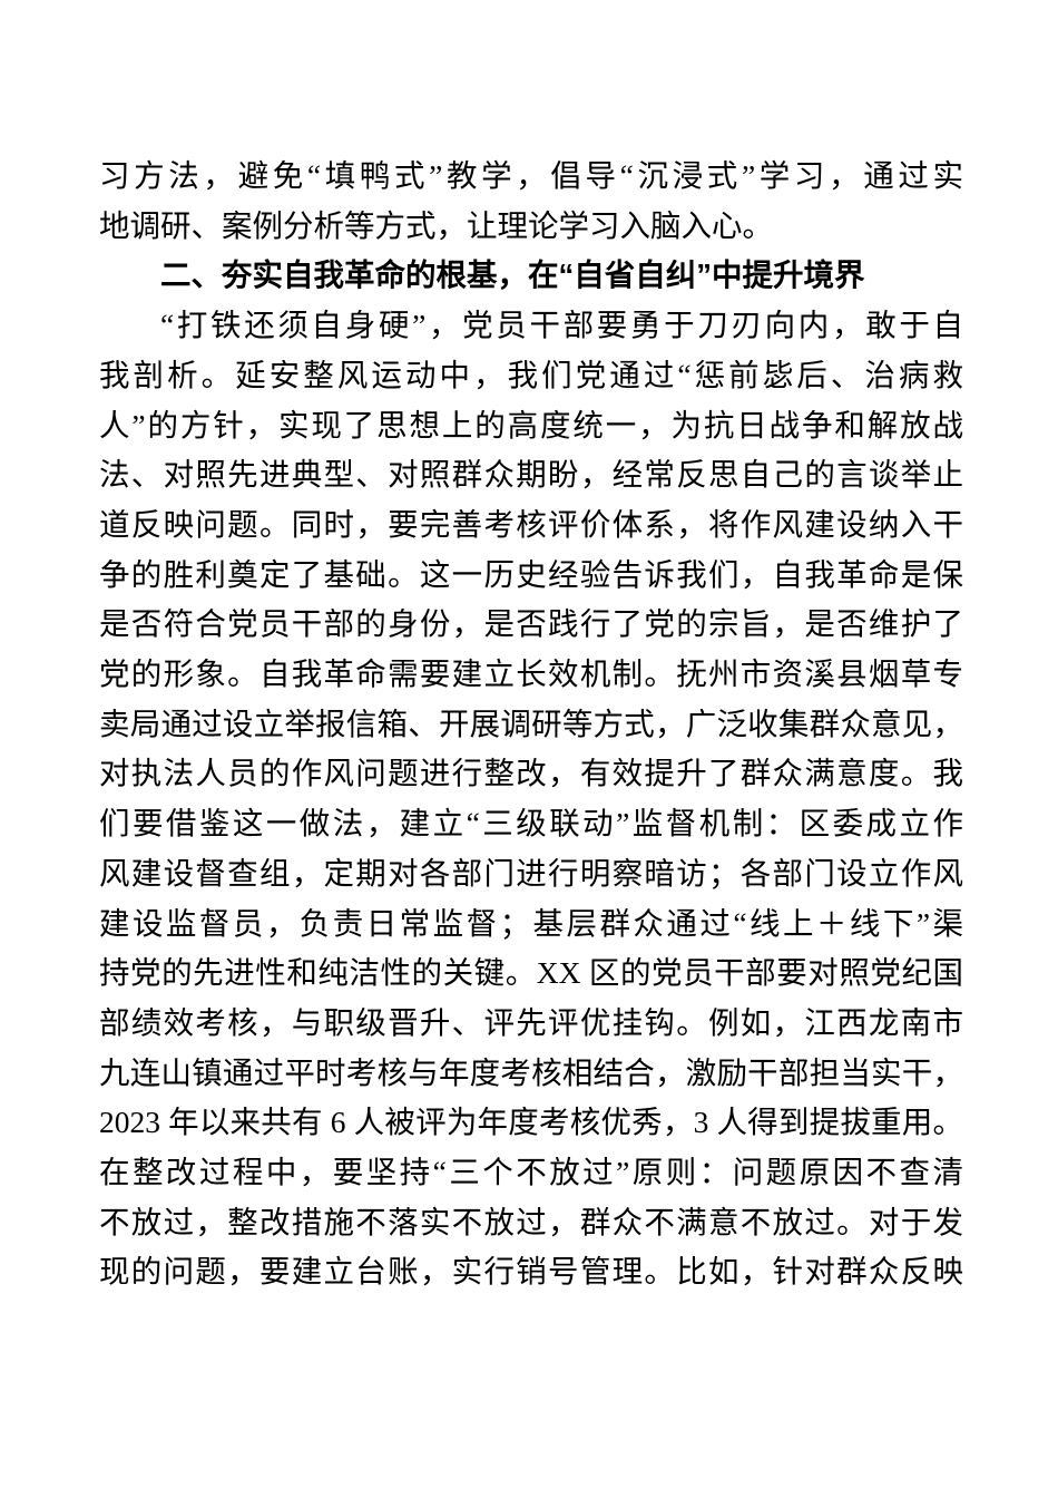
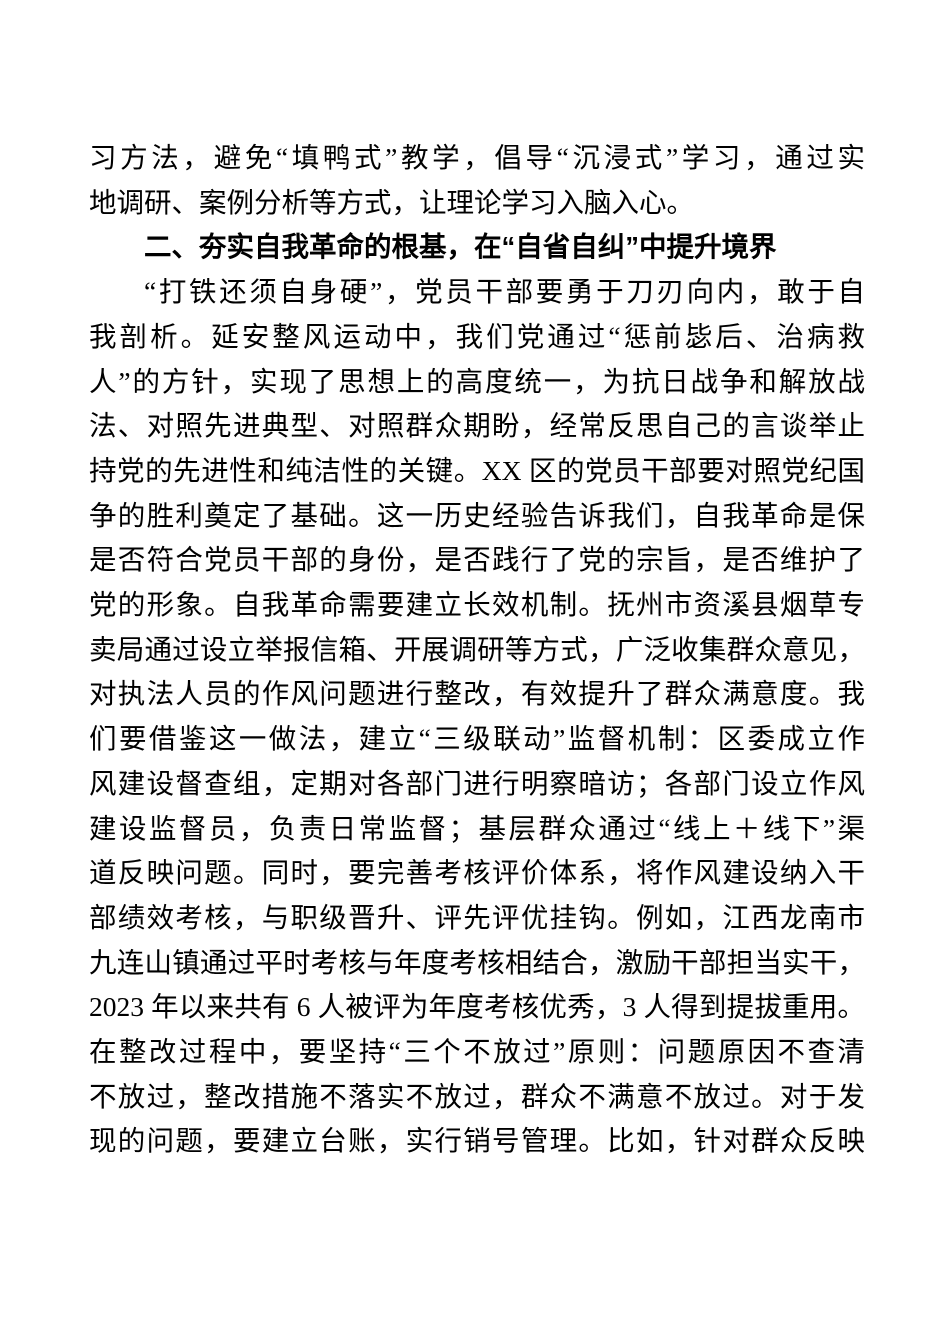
  习方法，避免“填鸭式”教学，倡导“沉浸式”学习，通过实
  地调研、案例分析等方式，让理论学习入脑入心。
  二、夯实自我革命的根基，在“自省自纠”中提升境界
  “打铁还须自身硬”，党员干部要勇于刀刃向内，敢于自
  我剖析。延安整风运动中，我们党通过“惩前毖后、治病救
  人”的方针，实现了思想上的高度统一，为抗日战争和解放战
  法、对照先进典型、对照群众期盼，经常反思自己的言谈举止
- 道反映问题。同时，要完善考核评价体系，将作风建设纳入干
+ 持党的先进性和纯洁性的关键。XX 区的党员干部要对照党纪国
  争的胜利奠定了基础。这一历史经验告诉我们，自我革命是保
  是否符合党员干部的身份，是否践行了党的宗旨，是否维护了
  党的形象。自我革命需要建立长效机制。抚州市资溪县烟草专
  卖局通过设立举报信箱、开展调研等方式，广泛收集群众意见，
  对执法人员的作风问题进行整改，有效提升了群众满意度。我
  们要借鉴这一做法，建立“三级联动”监督机制：区委成立作
  风建设督查组，定期对各部门进行明察暗访；各部门设立作风
  建设监督员，负责日常监督；基层群众通过“线上＋线下”渠
- 持党的先进性和纯洁性的关键。XX 区的党员干部要对照党纪国
+ 道反映问题。同时，要完善考核评价体系，将作风建设纳入干
  部绩效考核，与职级晋升、评先评优挂钩。例如，江西龙南市
  九连山镇通过平时考核与年度考核相结合，激励干部担当实干，
  2023 年以来共有 6 人被评为年度考核优秀，3 人得到提拔重用。
  在整改过程中，要坚持“三个不放过”原则：问题原因不查清
  不放过，整改措施不落实不放过，群众不满意不放过。对于发
  现的问题，要建立台账，实行销号管理。比如，针对群众反映
